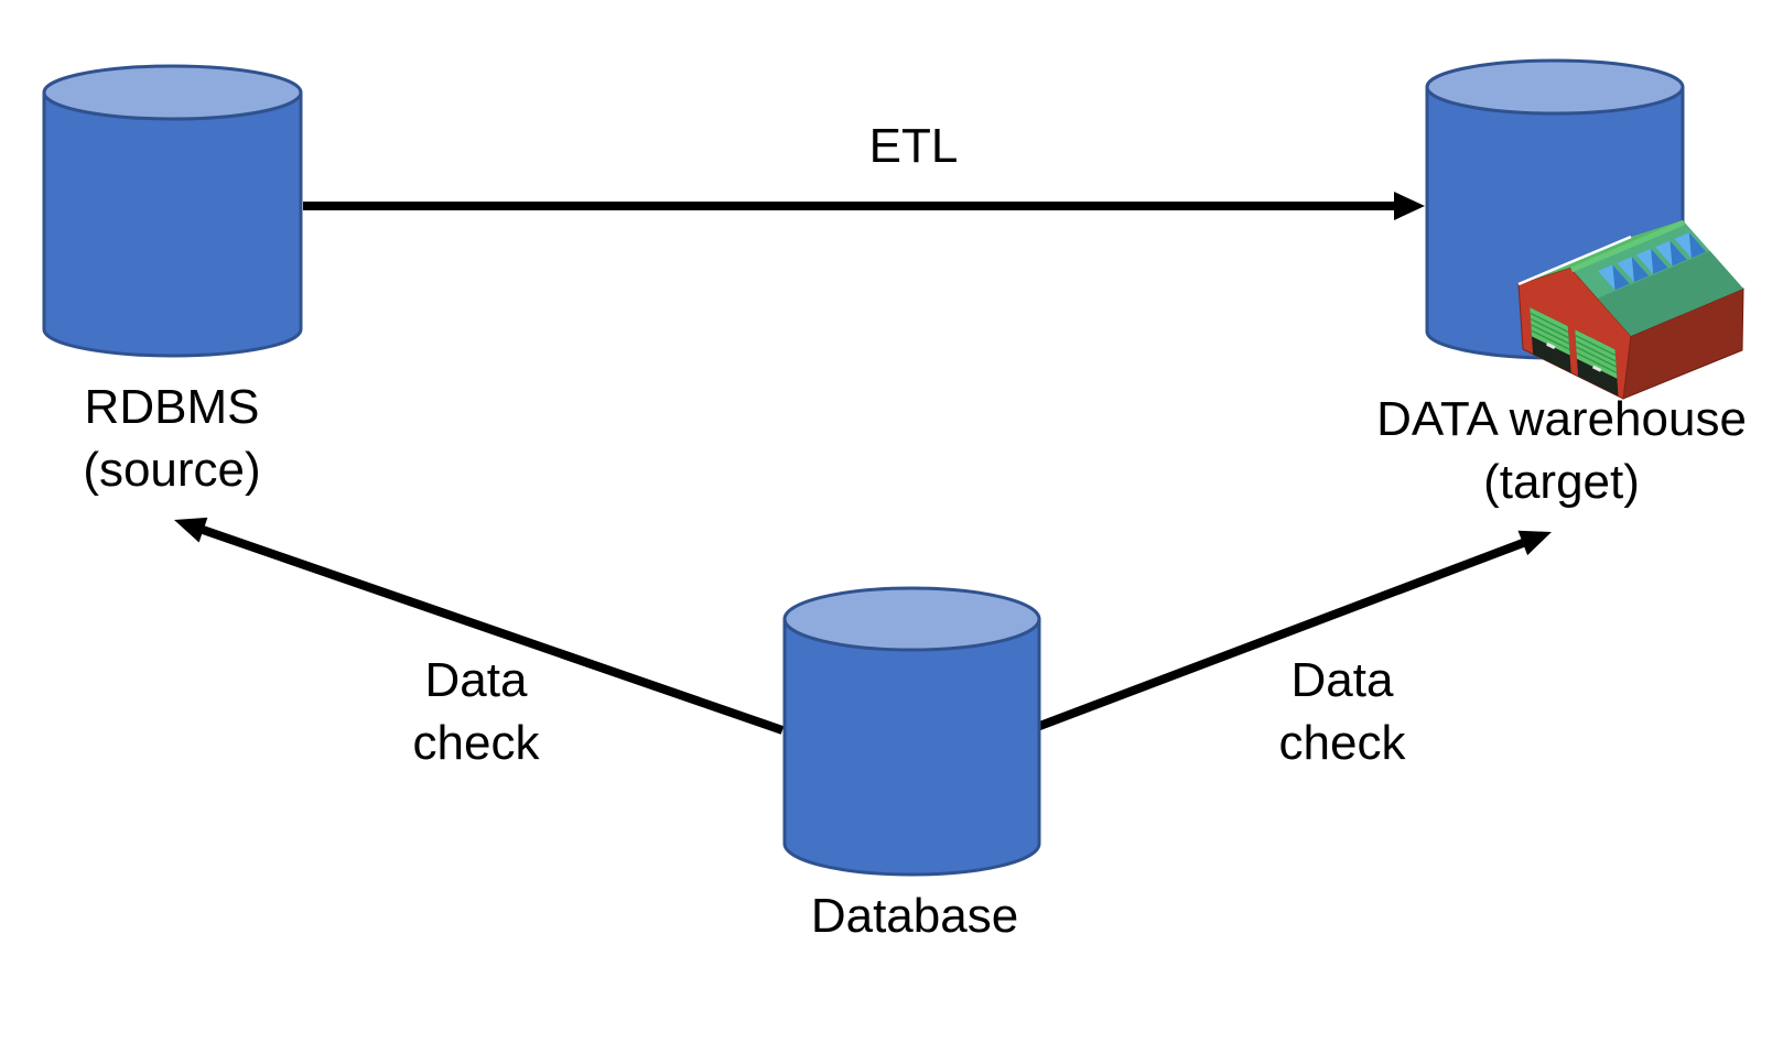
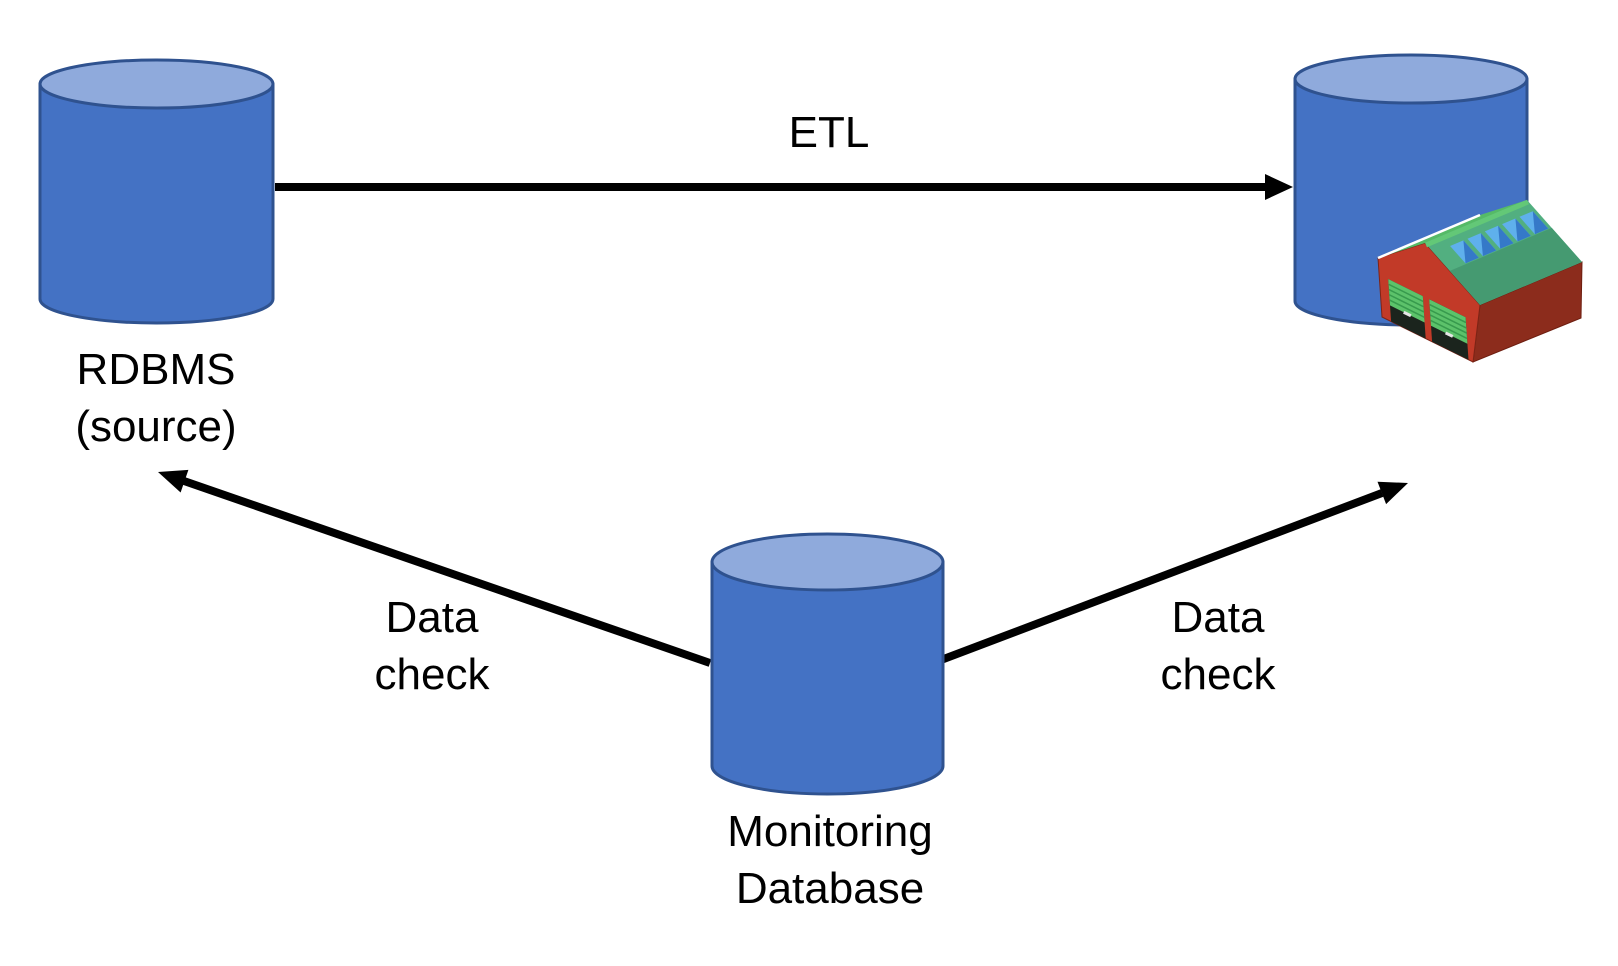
  ETL
  RDBMS
  (source)
- DATA warehouse
- (target)
  Data
  check
  Data
  check
+ Monitoring
  Database
